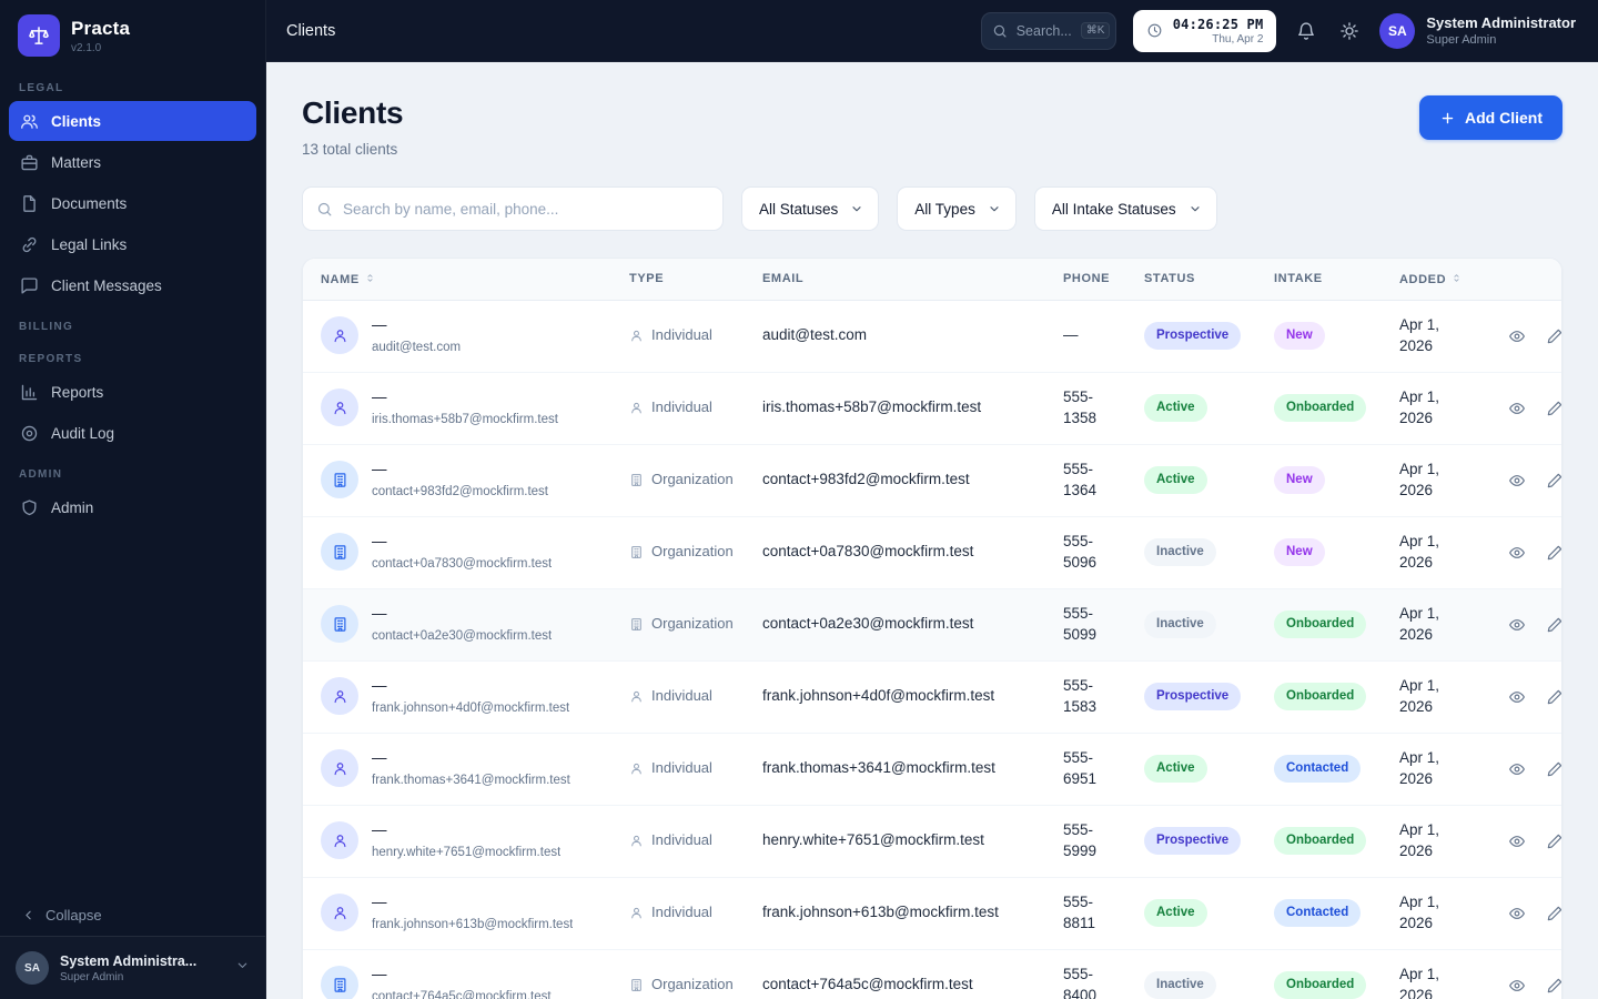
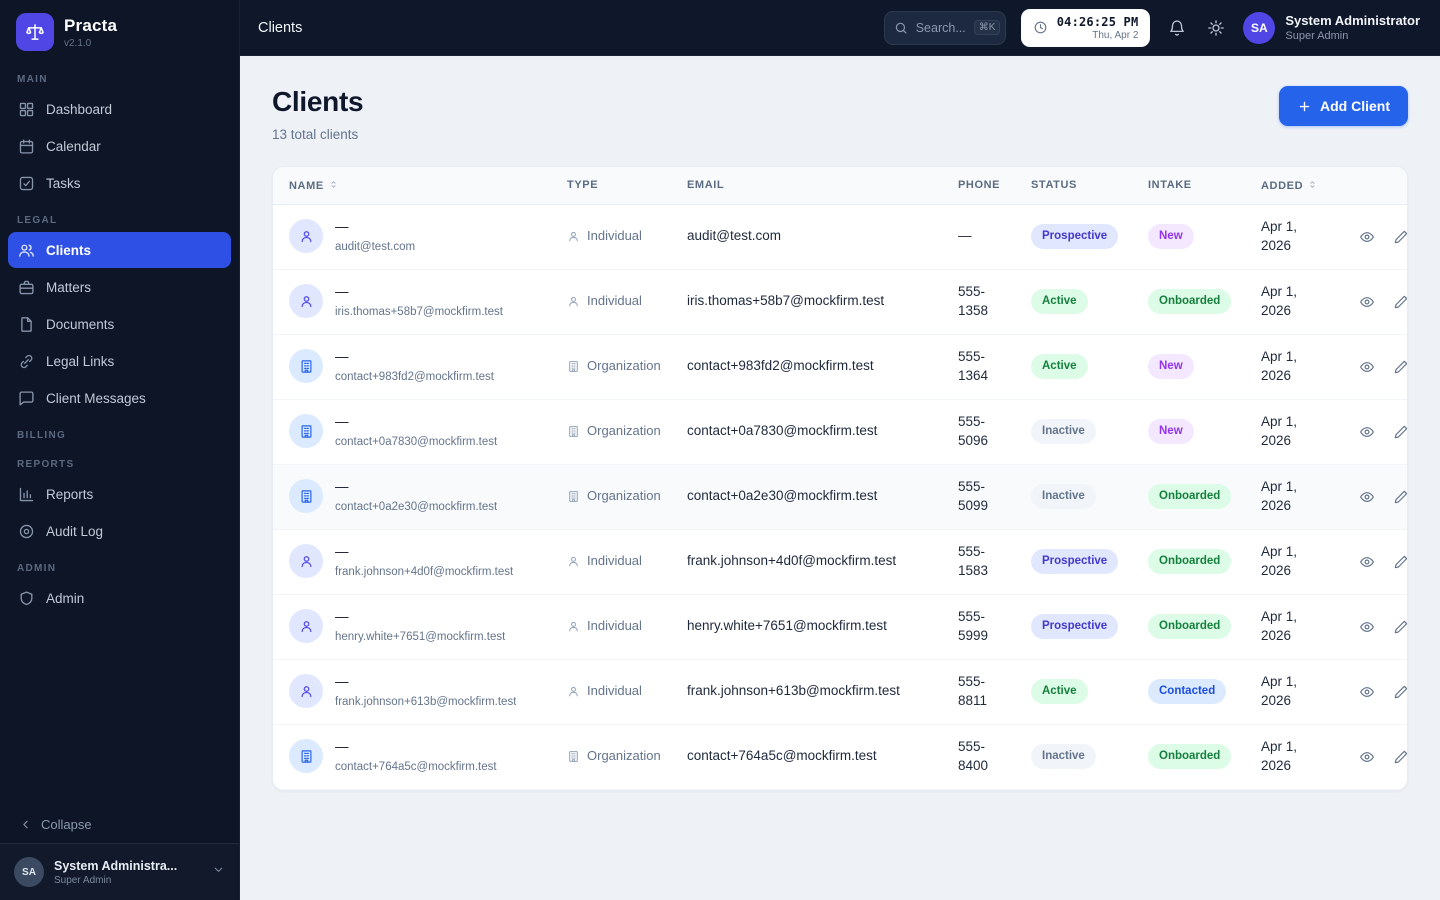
  Practa
  v2.1.0
+ MAIN
+ Dashboard
+ Calendar
+ Tasks
  LEGAL
  Clients
  Matters
  Documents
  Legal Links
  Client Messages
  BILLING
  REPORTS
  Reports
  Audit Log
  ADMIN
  Admin
  Collapse
  SA
  System Administra...
  Super Admin
  Clients
  Search...
  ⌘K
  04:26:25 PM
  Thu, Apr 2
  SA
  System Administrator
  Super Admin
  Clients
  13 total clients
  Add Client
- Search by name, email, phone...
- All Statuses
- All Types
- All Intake Statuses
  NAME	TYPE	EMAIL	PHONE	STATUS	INTAKE	ADDED
  — audit@test.com	Individual	audit@test.com	—	Prospective	New	Apr 1, 2026
  — iris.thomas+58b7@mockfirm.test	Individual	iris.thomas+58b7@mockfirm.test	555-1358	Active	Onboarded	Apr 1, 2026
  — contact+983fd2@mockfirm.test	Organization	contact+983fd2@mockfirm.test	555-1364	Active	New	Apr 1, 2026
  — contact+0a7830@mockfirm.test	Organization	contact+0a7830@mockfirm.test	555-5096	Inactive	New	Apr 1, 2026
  — contact+0a2e30@mockfirm.test	Organization	contact+0a2e30@mockfirm.test	555-5099	Inactive	Onboarded	Apr 1, 2026
  — frank.johnson+4d0f@mockfirm.test	Individual	frank.johnson+4d0f@mockfirm.test	555-1583	Prospective	Onboarded	Apr 1, 2026
- — frank.thomas+3641@mockfirm.test	Individual	frank.thomas+3641@mockfirm.test	555-6951	Active	Contacted	Apr 1, 2026
  — henry.white+7651@mockfirm.test	Individual	henry.white+7651@mockfirm.test	555-5999	Prospective	Onboarded	Apr 1, 2026
  — frank.johnson+613b@mockfirm.test	Individual	frank.johnson+613b@mockfirm.test	555-8811	Active	Contacted	Apr 1, 2026
  — contact+764a5c@mockfirm.test	Organization	contact+764a5c@mockfirm.test	555-8400	Inactive	Onboarded	Apr 1, 2026
